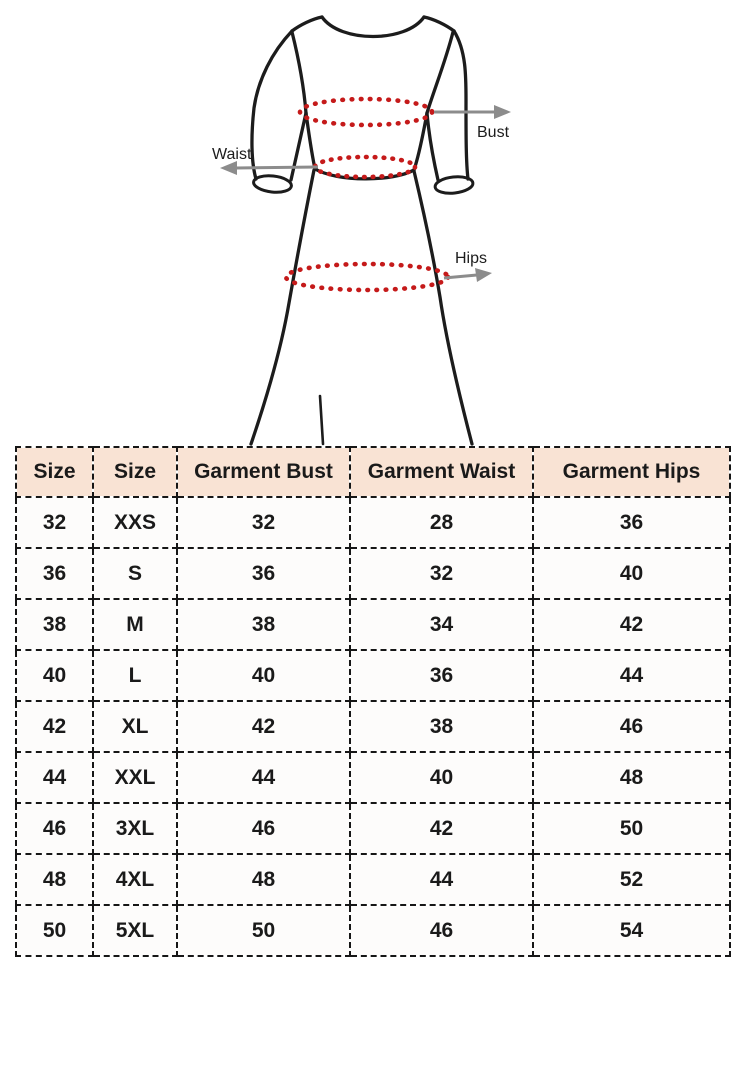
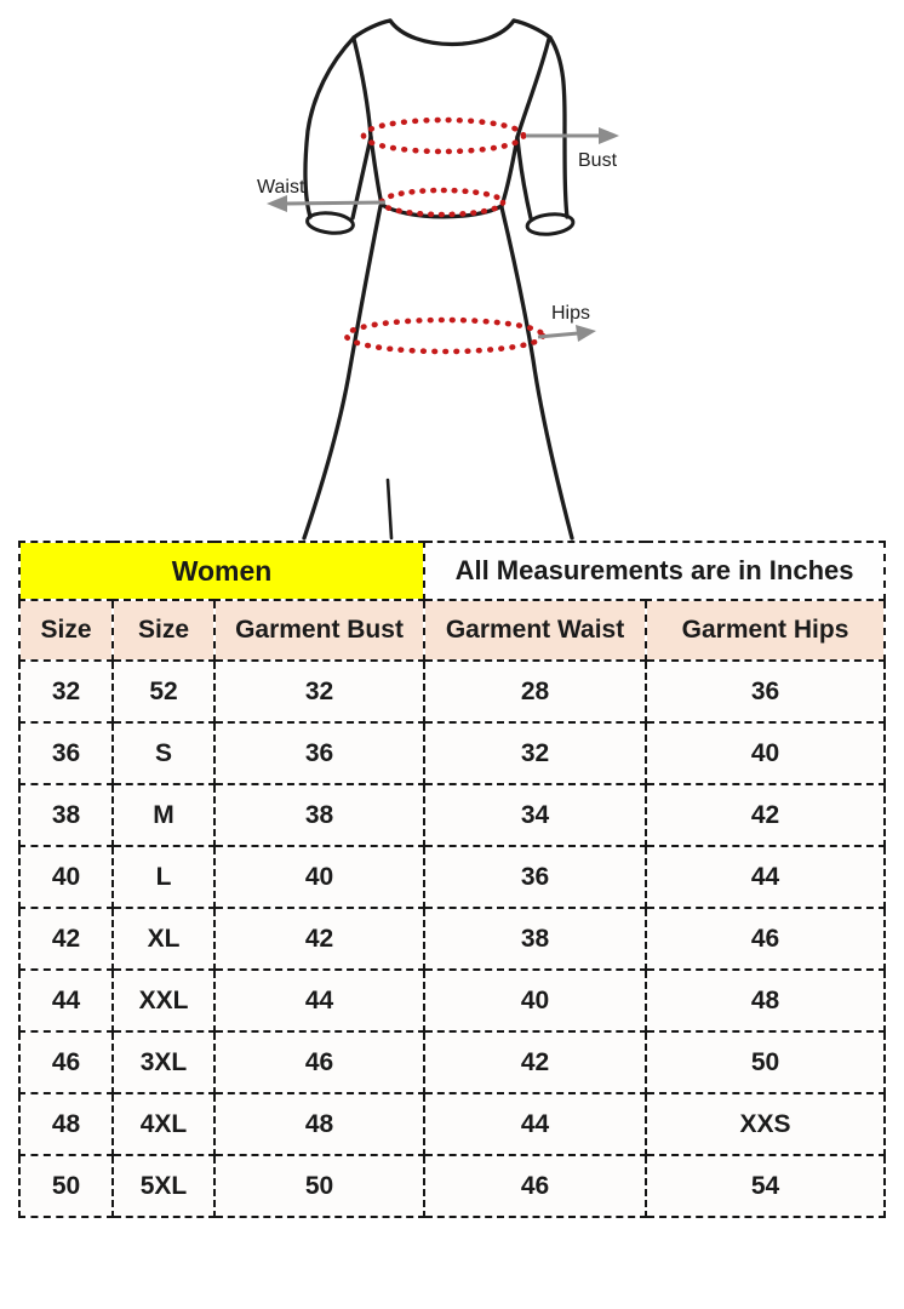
  Bust
  Waist
  Hips
+ Women	All Measurements are in Inches
  Size	Size	Garment Bust	Garment Waist	Garment Hips
- 32	XXS	32	28	36
+ 32	52	32	28	36
  36	S	36	32	40
  38	M	38	34	42
  40	L	40	36	44
  42	XL	42	38	46
  44	XXL	44	40	48
  46	3XL	46	42	50
- 48	4XL	48	44	52
+ 48	4XL	48	44	XXS
  50	5XL	50	46	54
